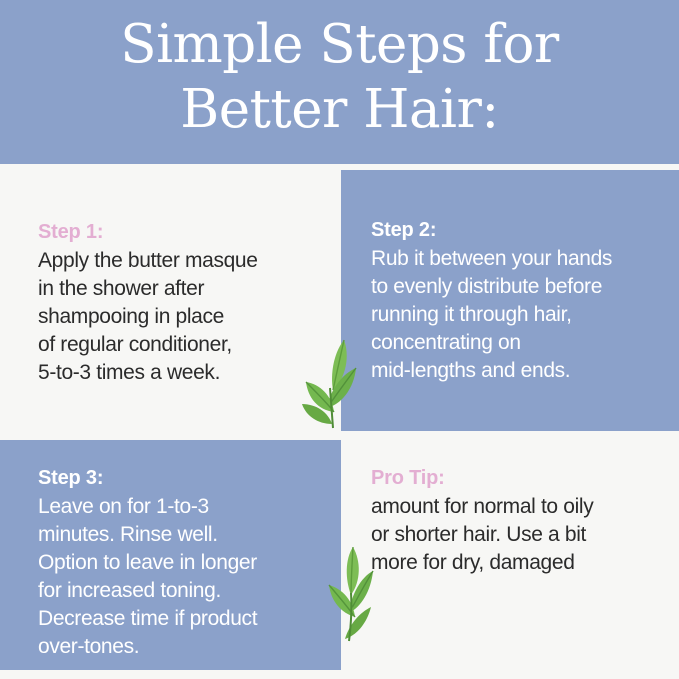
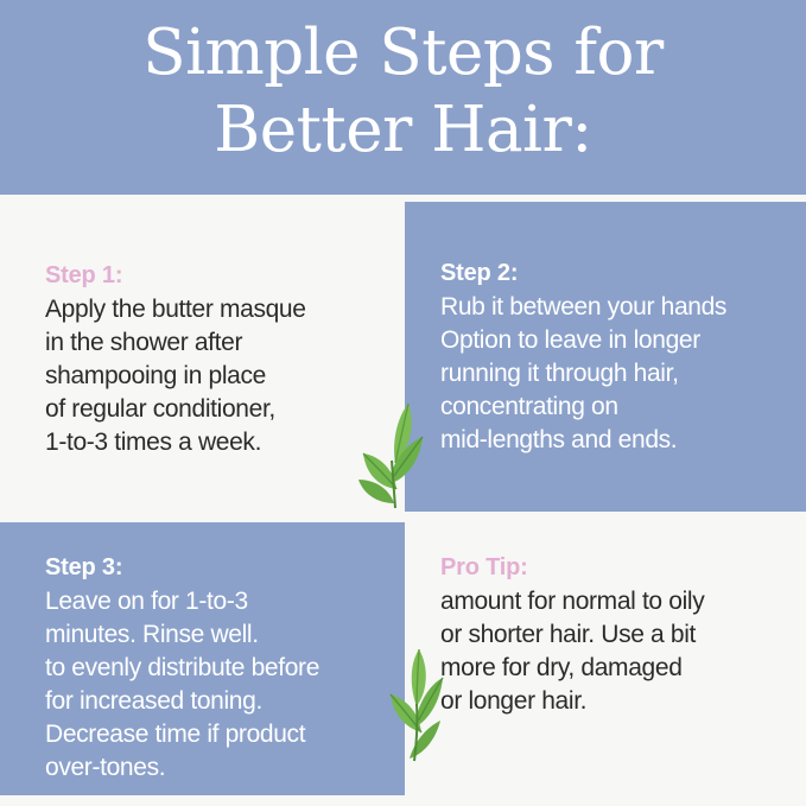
  Simple Steps for
  Better Hair:
  Step 1:
  Apply the butter masque
  in the shower after
  shampooing in place
  of regular conditioner,
- 5-to-3 times a week.
+ 1-to-3 times a week.
  Step 2:
  Rub it between your hands
- to evenly distribute before
+ Option to leave in longer
  running it through hair,
  concentrating on
  mid-lengths and ends.
  Step 3:
  Leave on for 1-to-3
  minutes. Rinse well.
- Option to leave in longer
+ to evenly distribute before
  for increased toning.
  Decrease time if product
  over-tones.
  Pro Tip:
  amount for normal to oily
  or shorter hair. Use a bit
  more for dry, damaged
+ or longer hair.
